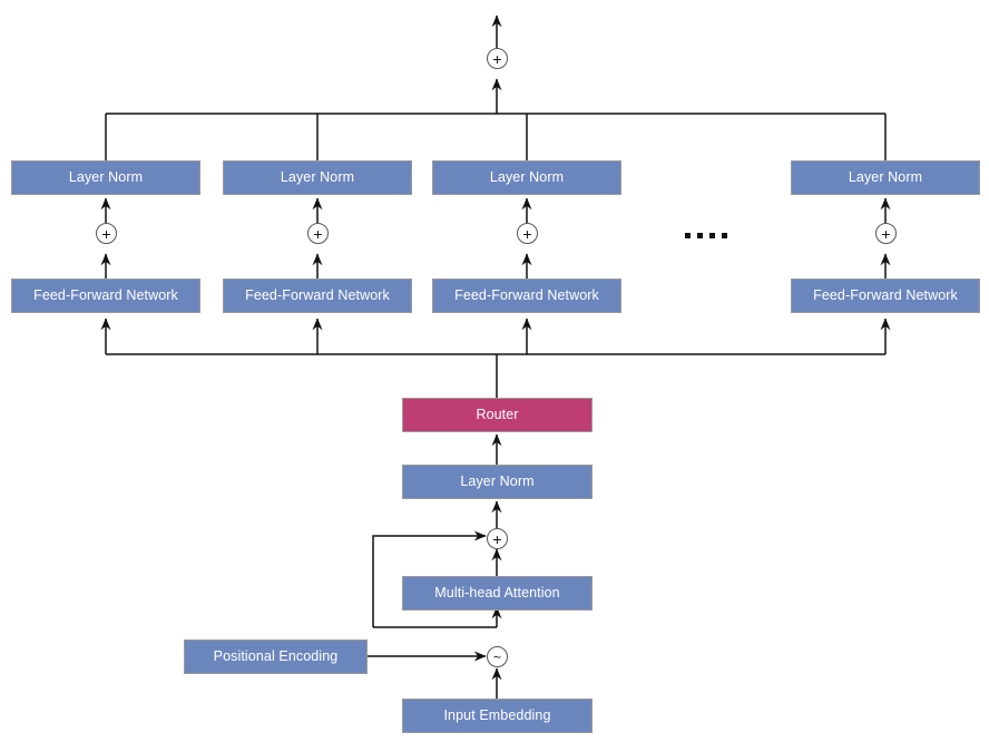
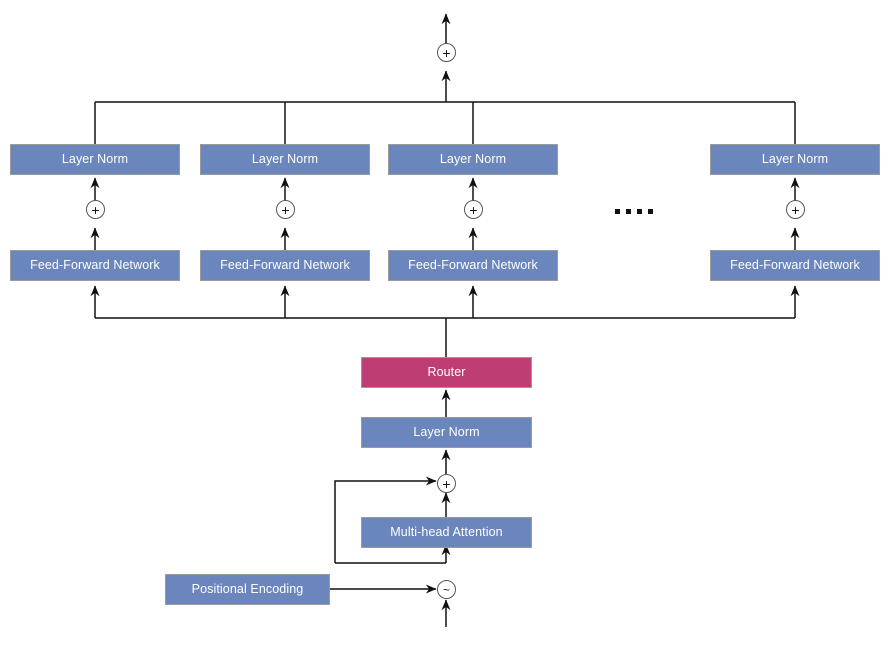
  Layer Norm
  +
  Feed-Forward Network
  Layer Norm
  +
  Feed-Forward Network
  Layer Norm
  +
  Feed-Forward Network
  Layer Norm
  +
  Feed-Forward Network
  +
  Router
  Layer Norm
  +
  Multi-head Attention
  ~
  Positional Encoding
- Input Embedding
